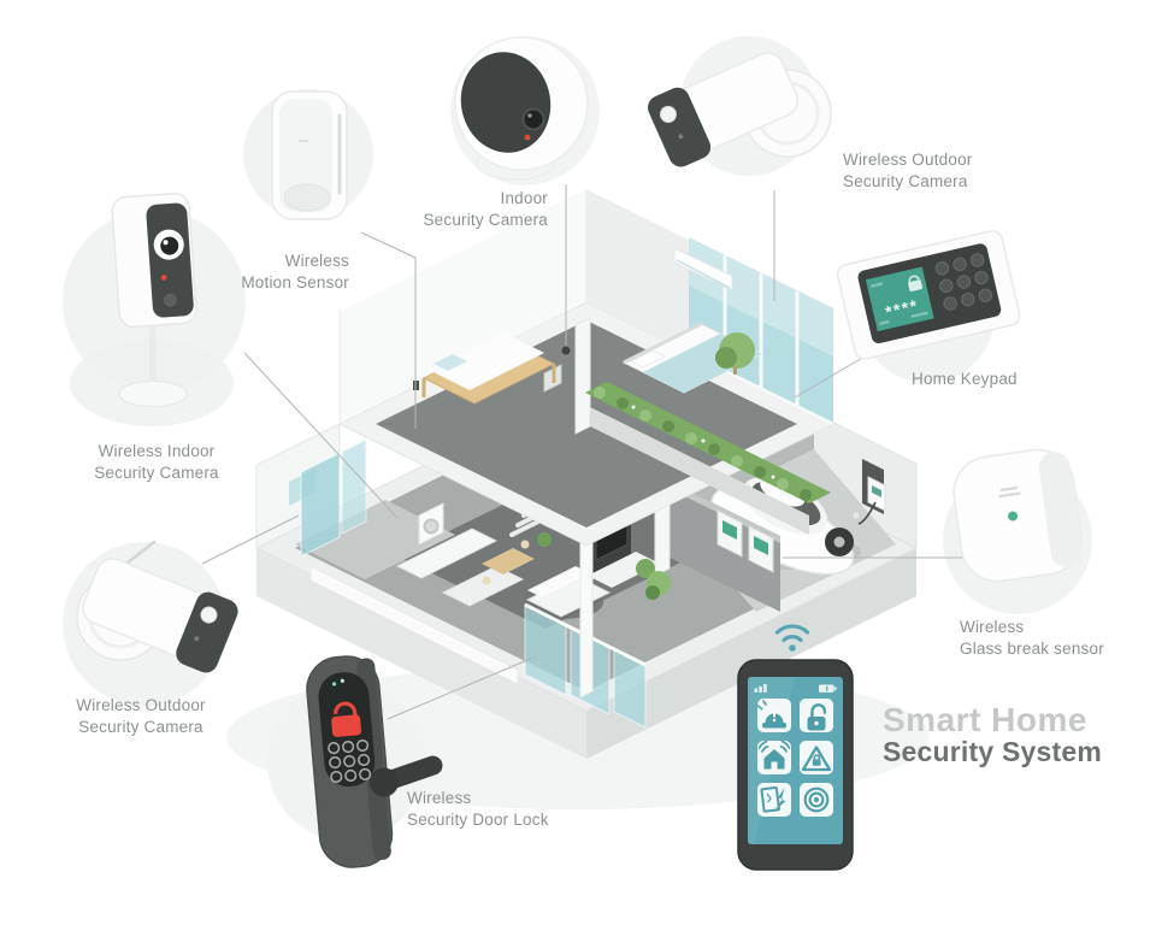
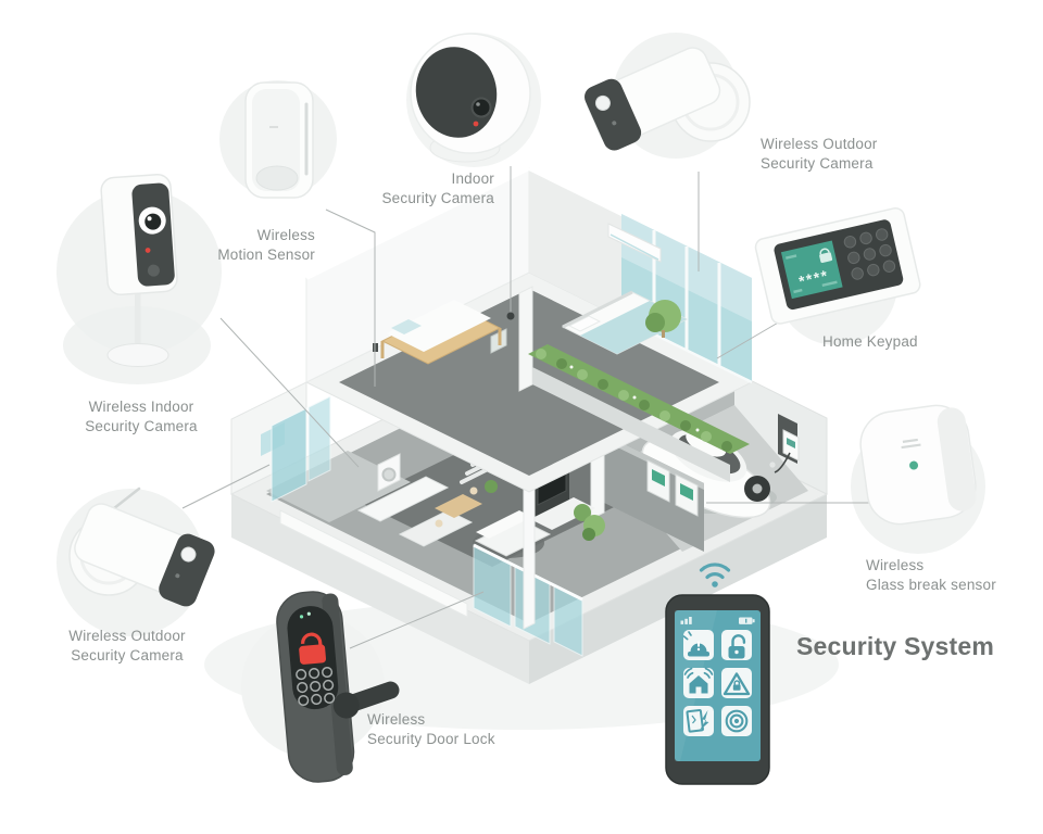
  Wireless Indoor
  Security Camera
  Wireless
  Motion Sensor
  Indoor
  Security Camera
  Wireless Outdoor
  Security Camera
  Home Keypad
  Wireless
  Glass break sensor
  Wireless Outdoor
  Security Camera
  Wireless
  Security Door Lock
- Smart Home
  Security System
